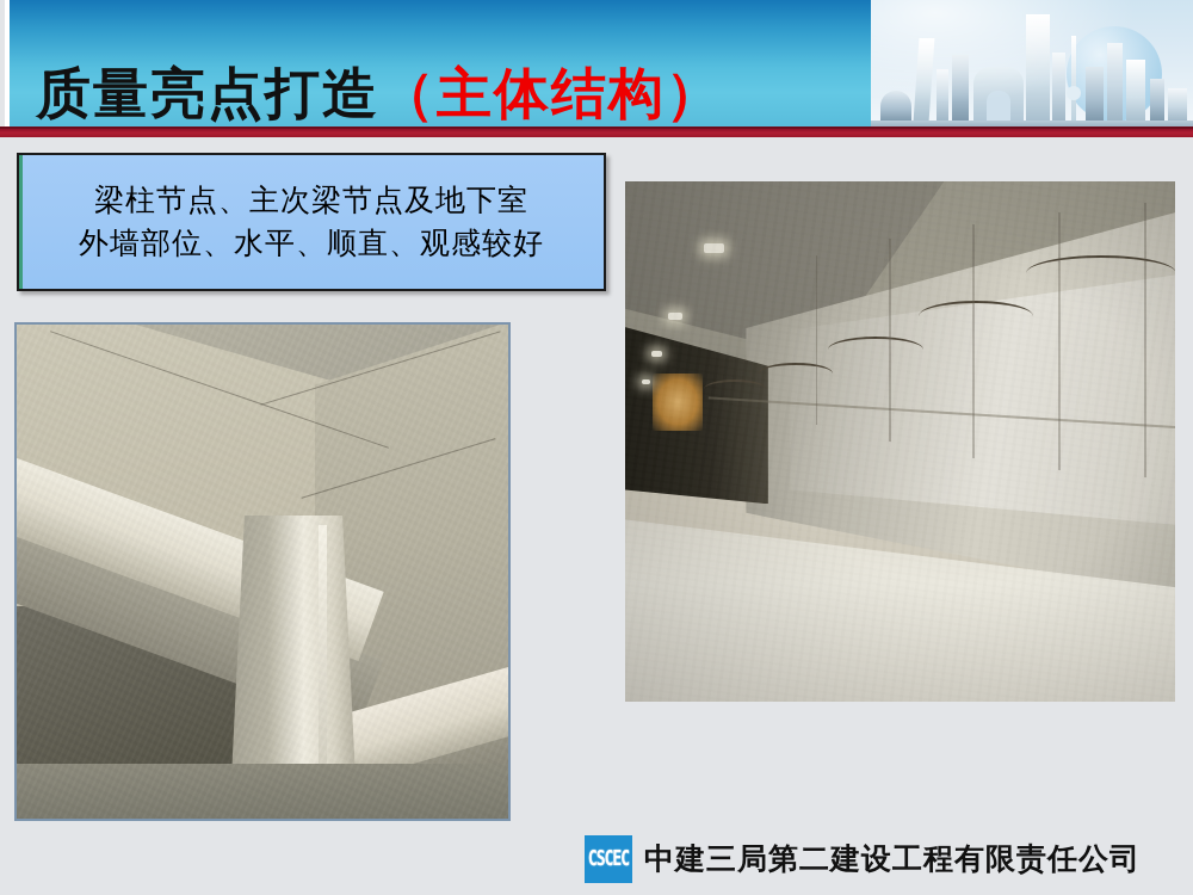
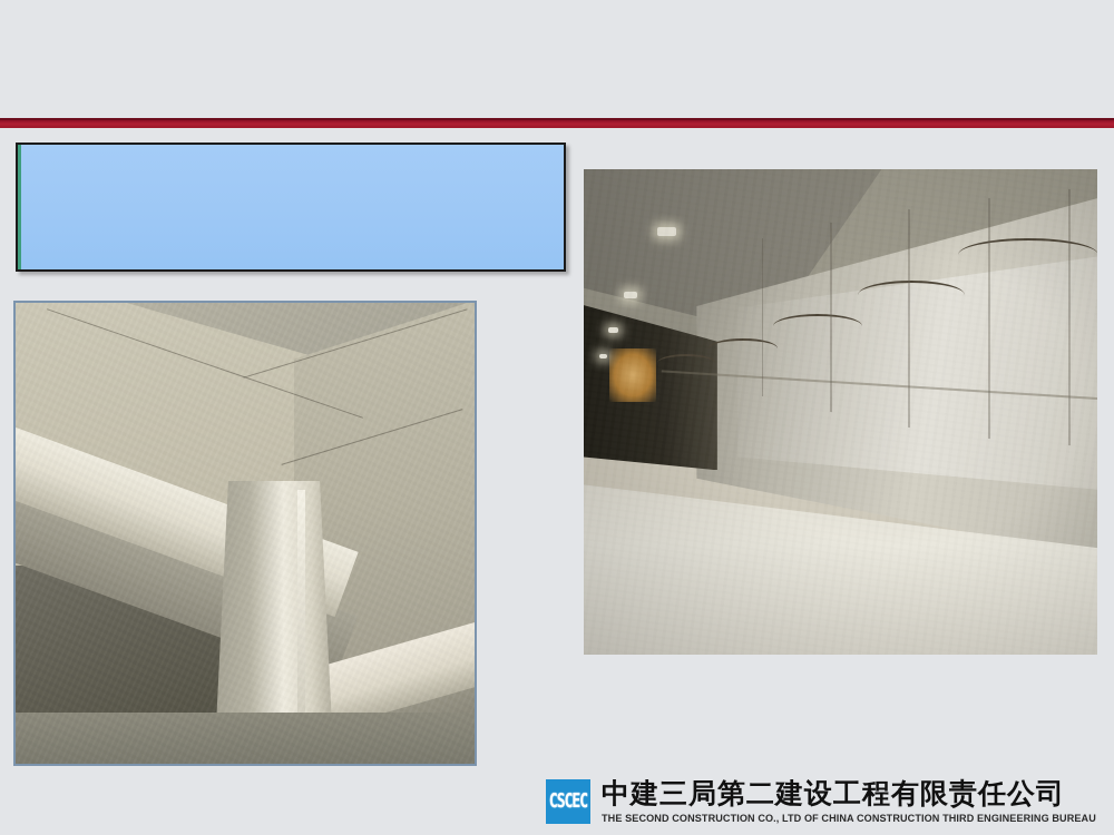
- 质量亮点打造（主体结构）
- 梁柱节点、主次梁节点及地下室
- 外墙部位、水平、顺直、观感较好
  CSCEC
  中建三局第二建设工程有限责任公司
+ THE SECOND CONSTRUCTION CO., LTD OF CHINA CONSTRUCTION THIRD ENGINEERING BUREAU
